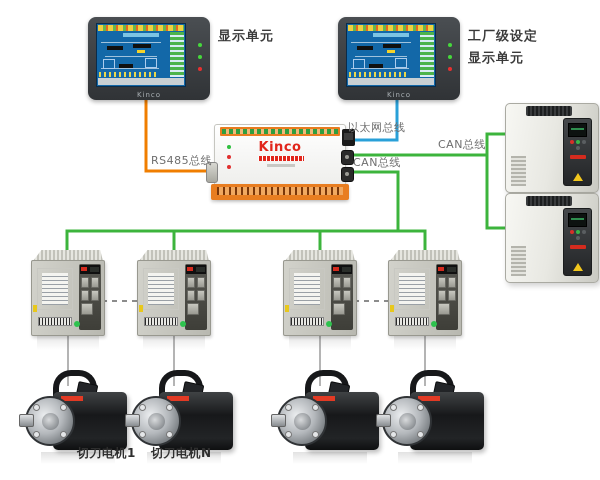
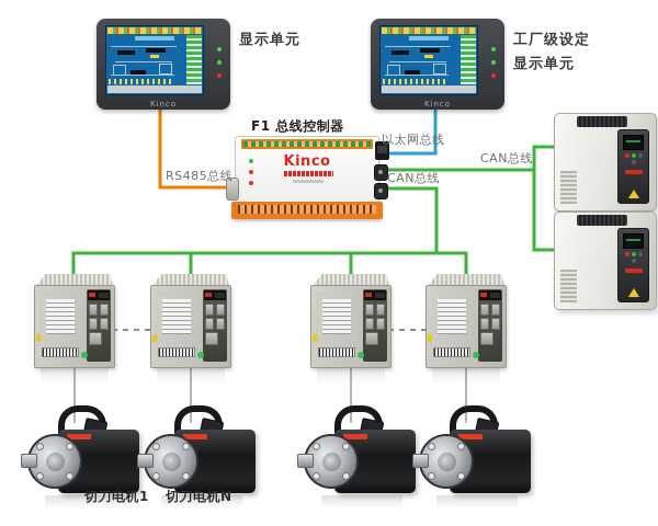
  Kinco
  Kinco
  Kinco
  显示单元
  工厂级设定
  显示单元
+ F1 总线控制器
  RS485总线
  以太网总线
  CAN总线
  CAN总线
  切刀电机1
  切刀电机N
